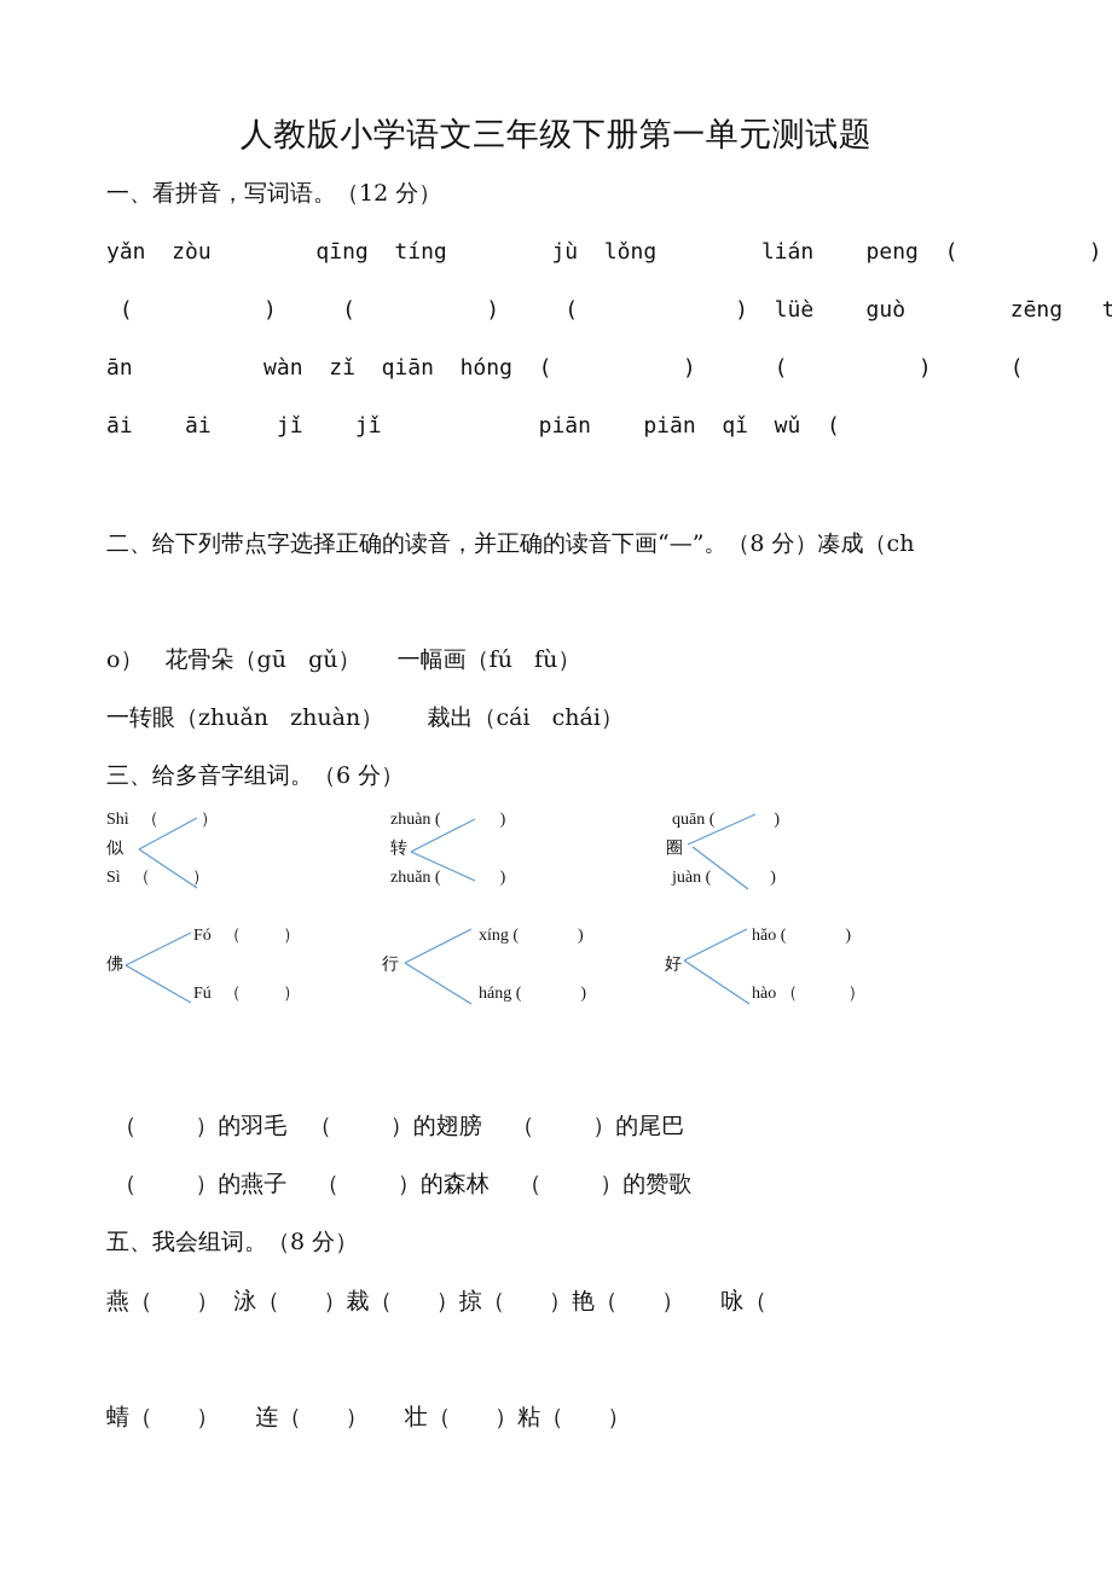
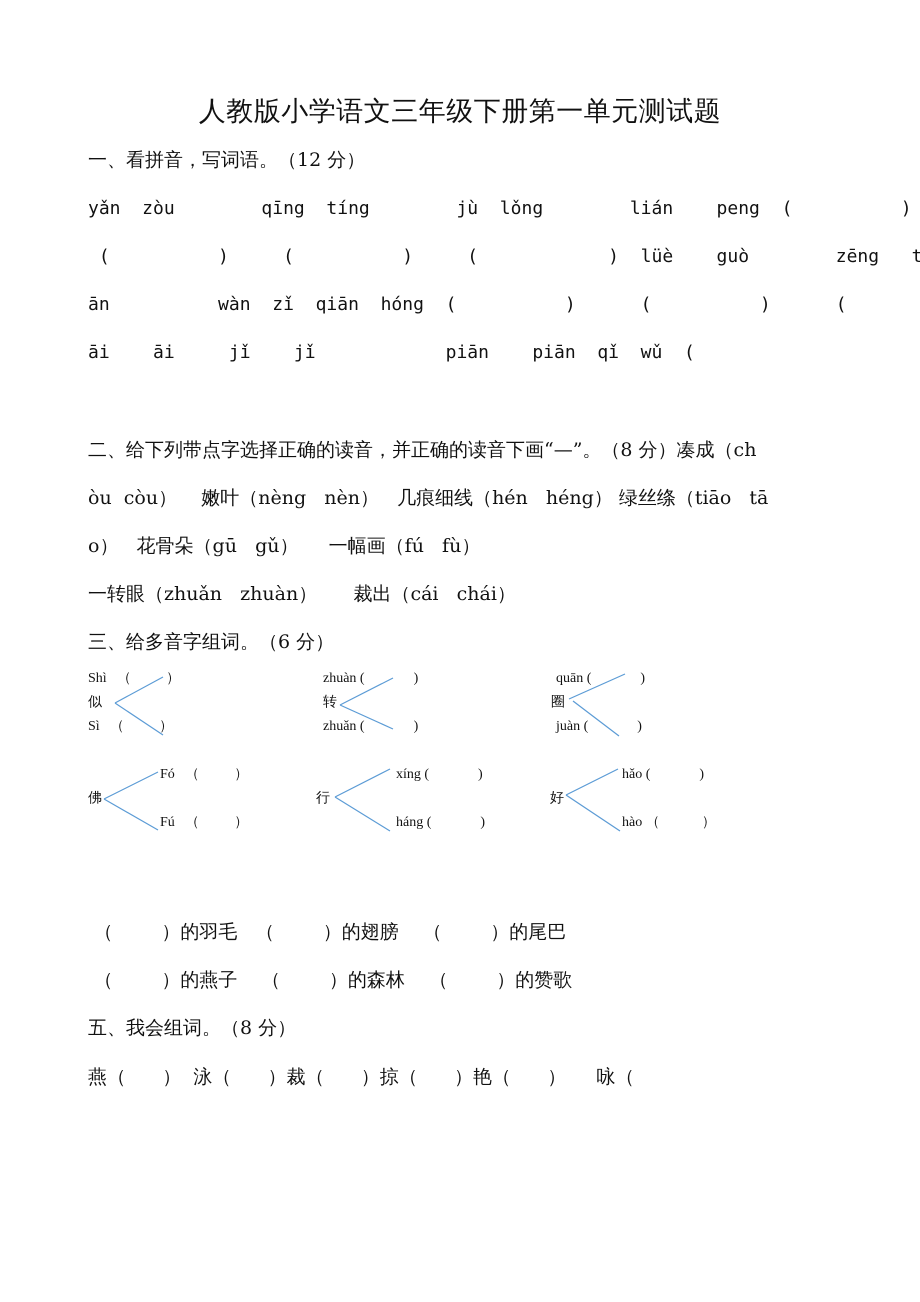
  人教版小学语文三年级下册第一单元测试题
  一、看拼音，写词语。（12 分）
  yǎn zòu qīng tíng jù lǒng lián peng ( )
  ( ) ( ) ( ) lüè guò zēng t
  ān wàn zǐ qiān hóng ( ) ( ) (
  āi āi jǐ jǐ piān piān qǐ wǔ (
  二、给下列带点字选择正确的读音，并正确的读音下画“—”。（8 分）凑成（ch
+ òu còu） 嫩叶（nèng nèn） 几痕细线（hén héng） 绿丝绦（tiāo tā
  o） 花骨朵（gū gǔ） 一幅画（fú fù）
  一转眼（zhuǎn zhuàn） 裁出（cái chái）
  三、给多音字组词。（6 分）
  Shì （ ）
  似
  Sì （ ）
  zhuàn ( )
  转
  zhuǎn ( )
  quān ( )
  圈
  juàn ( )
  Fó （ ）
  佛
  Fú （ ）
  xíng ( )
  行
  háng ( )
  hǎo ( )
  好
  hào （ ）
  （ ）的羽毛 （ ）的翅膀 （ ）的尾巴
  （ ）的燕子 （ ）的森林 （ ）的赞歌
  五、我会组词。（8 分）
  燕（ ） 泳（ ）裁（ ）掠（ ）艳（ ） 咏（
- 蜻（ ） 连（ ） 壮（ ）粘（ ）
